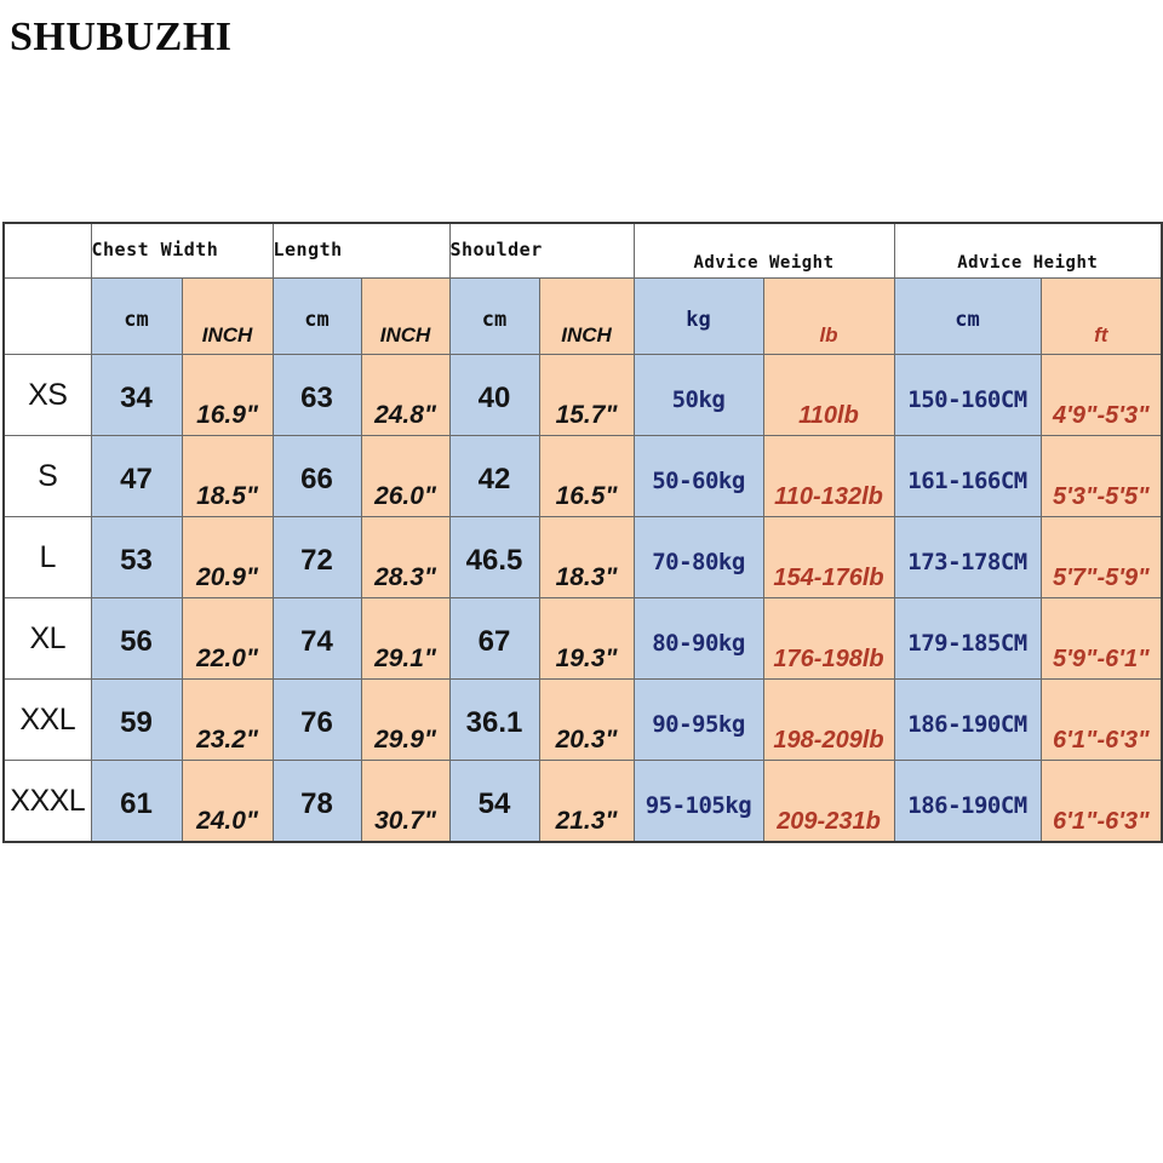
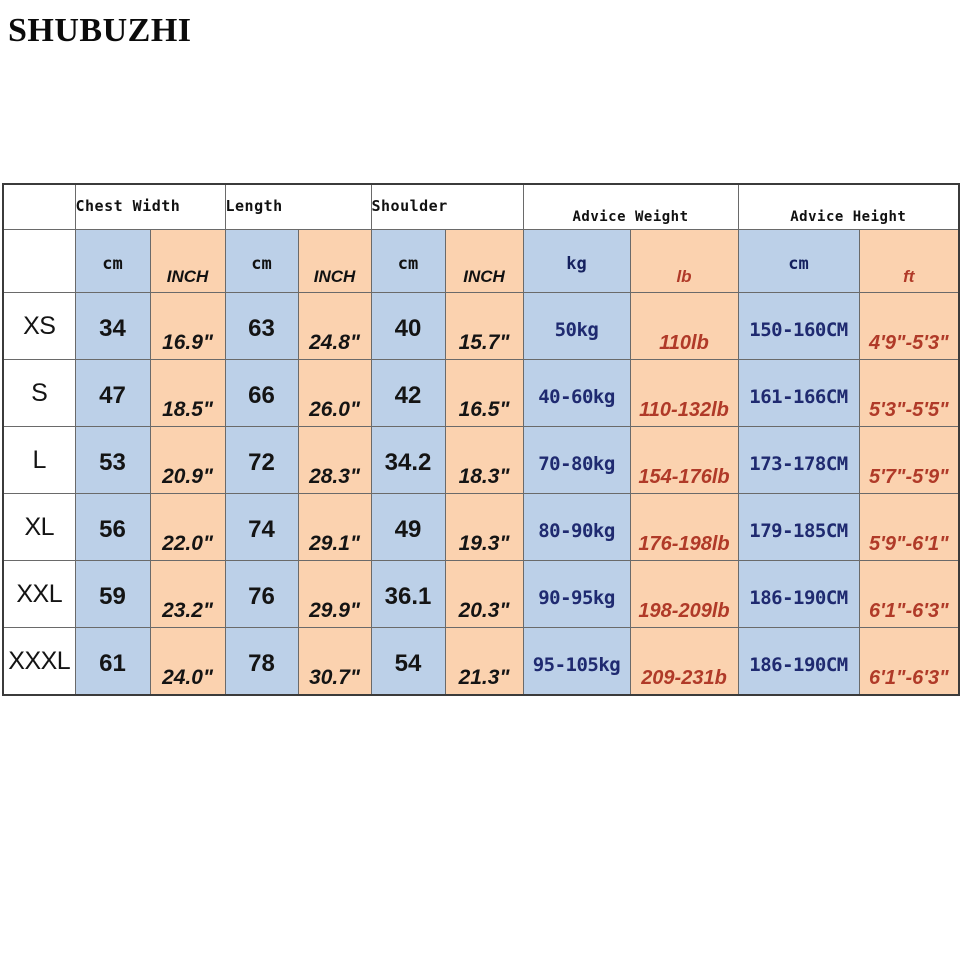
  SHUBUZHI
  	Chest Width	Length	Shoulder	Advice Weight	Advice Height
  	cm	INCH	cm	INCH	cm	INCH	kg	lb	cm	ft
  XS	34	16.9"	63	24.8"	40	15.7"	50kg	110lb	150-160CM	4'9"-5'3"
- S	47	18.5"	66	26.0"	42	16.5"	50-60kg	110-132lb	161-166CM	5'3"-5'5"
+ S	47	18.5"	66	26.0"	42	16.5"	40-60kg	110-132lb	161-166CM	5'3"-5'5"
- L	53	20.9"	72	28.3"	46.5	18.3"	70-80kg	154-176lb	173-178CM	5'7"-5'9"
+ L	53	20.9"	72	28.3"	34.2	18.3"	70-80kg	154-176lb	173-178CM	5'7"-5'9"
- XL	56	22.0"	74	29.1"	67	19.3"	80-90kg	176-198lb	179-185CM	5'9"-6'1"
+ XL	56	22.0"	74	29.1"	49	19.3"	80-90kg	176-198lb	179-185CM	5'9"-6'1"
  XXL	59	23.2"	76	29.9"	36.1	20.3"	90-95kg	198-209lb	186-190CM	6'1"-6'3"
  XXXL	61	24.0"	78	30.7"	54	21.3"	95-105kg	209-231b	186-190CM	6'1"-6'3"
